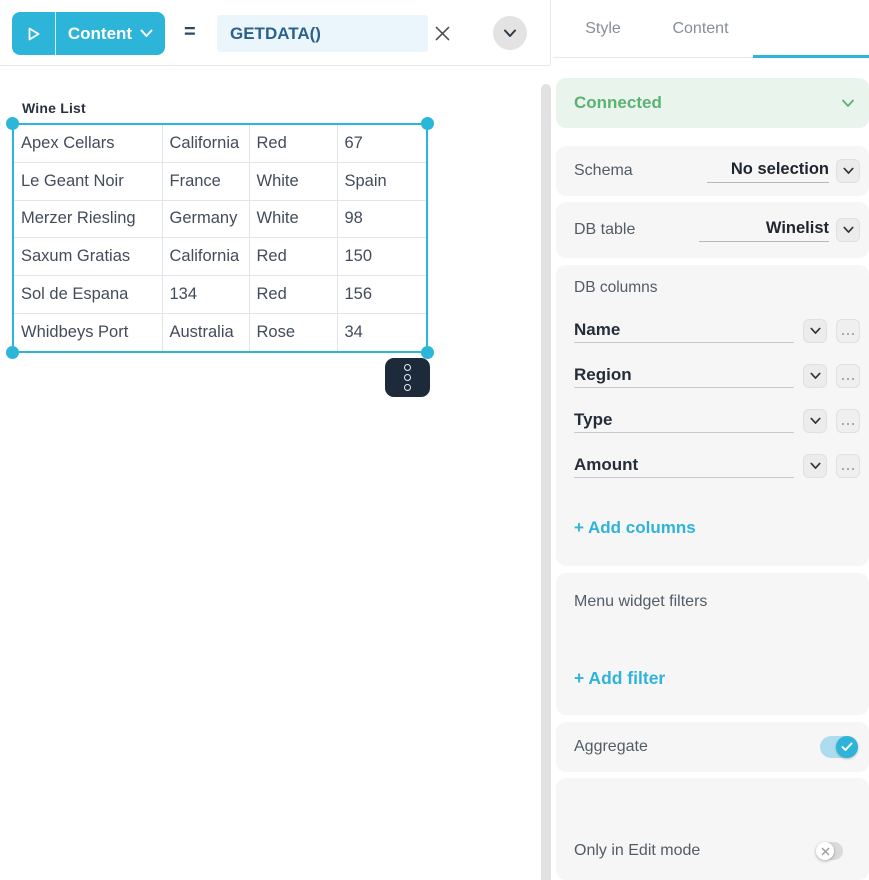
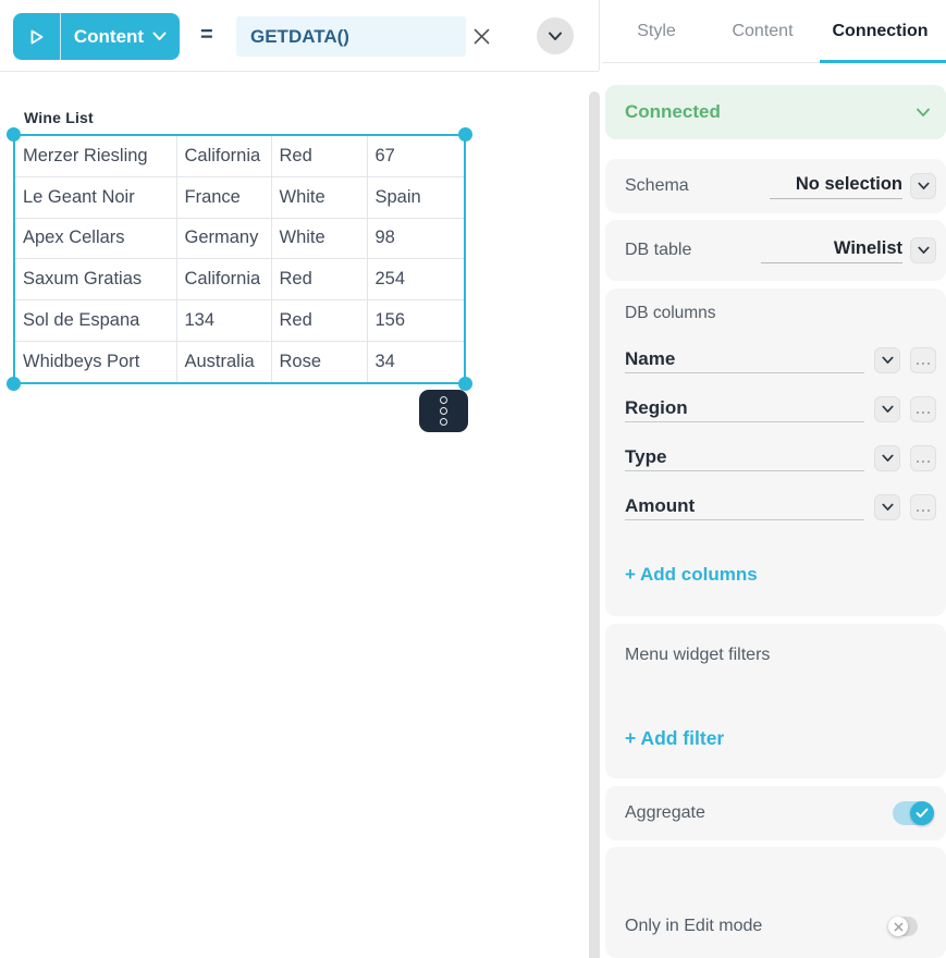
  Content
  =
  GETDATA()
  Wine List
- Apex Cellars	California	Red	67
+ Merzer Riesling	California	Red	67
  Le Geant Noir	France	White	Spain
- Merzer Riesling	Germany	White	98
+ Apex Cellars	Germany	White	98
- Saxum Gratias	California	Red	150
+ Saxum Gratias	California	Red	254
  Sol de Espana	134	Red	156
  Whidbeys Port	Australia	Rose	34
  Style
  Content
+ Connection
  Connected
  Schema
  No selection
  DB table
  Winelist
  DB columns
  Name
  Region
  Type
  Amount
  + Add columns
  Menu widget filters
  + Add filter
  Aggregate
  Only in Edit mode
